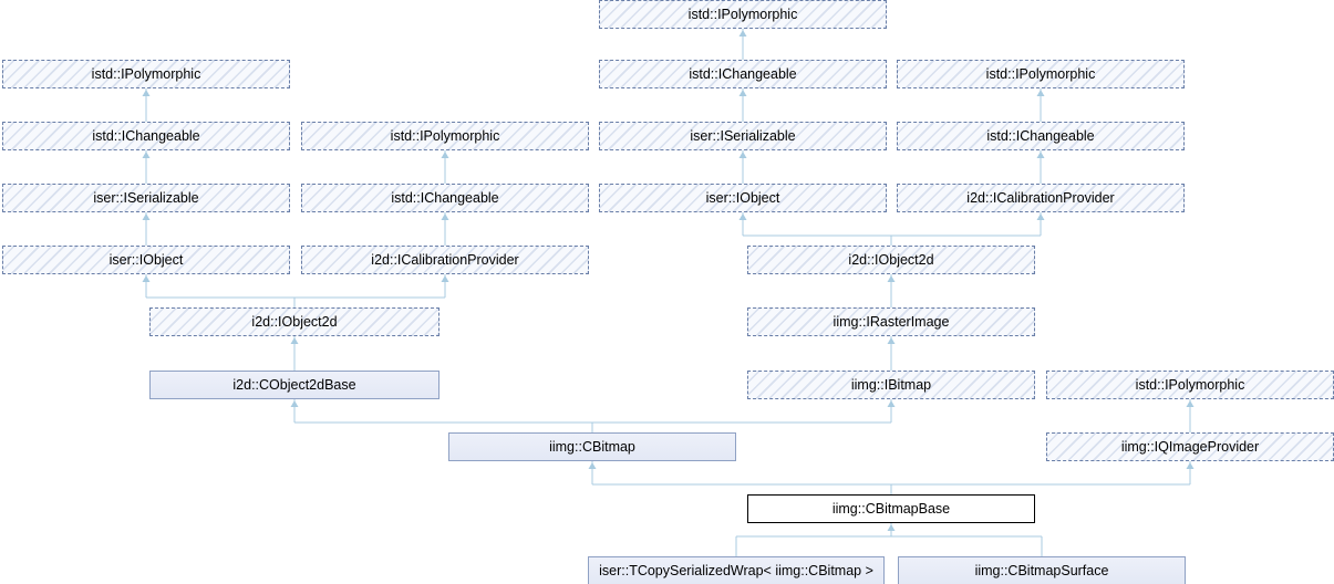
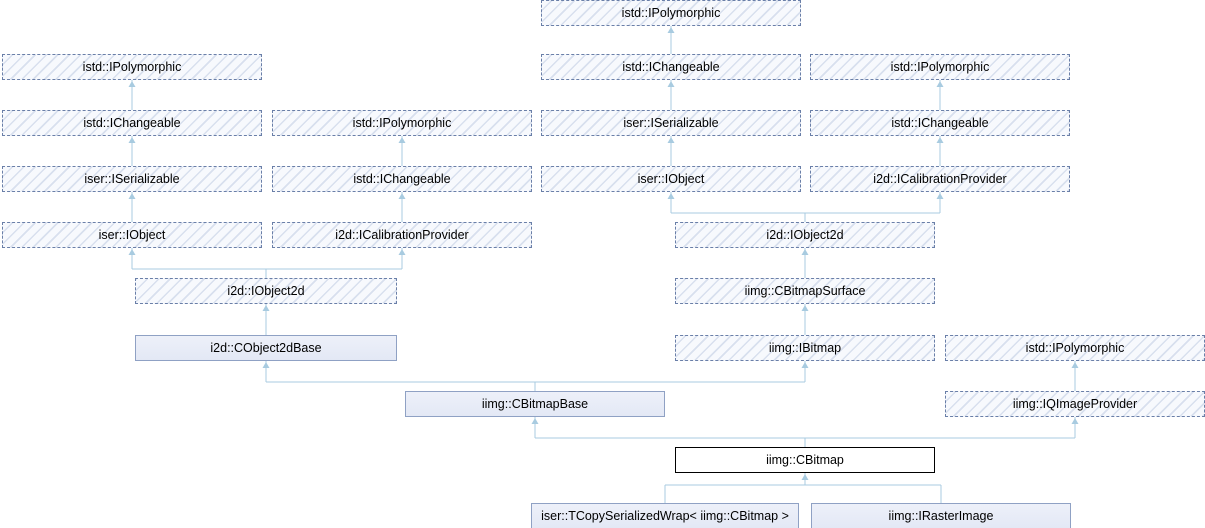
  istd::IPolymorphic
  istd::IPolymorphic
  istd::IChangeable
  istd::IPolymorphic
  istd::IChangeable
  istd::IPolymorphic
  iser::ISerializable
  istd::IChangeable
  iser::ISerializable
  istd::IChangeable
  iser::IObject
  i2d::ICalibrationProvider
  iser::IObject
  i2d::ICalibrationProvider
  i2d::IObject2d
  i2d::IObject2d
- iimg::IRasterImage
+ iimg::CBitmapSurface
  i2d::CObject2dBase
  iimg::IBitmap
  istd::IPolymorphic
- iimg::CBitmap
+ iimg::CBitmapBase
  iimg::IQImageProvider
- iimg::CBitmapBase
+ iimg::CBitmap
  iser::TCopySerializedWrap< iimg::CBitmap >
- iimg::CBitmapSurface
+ iimg::IRasterImage
